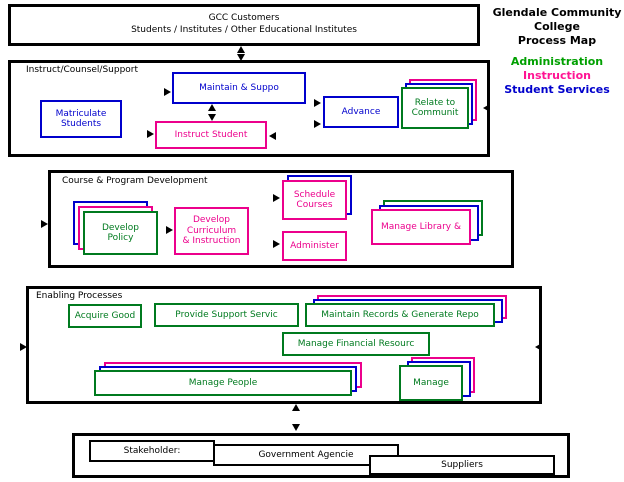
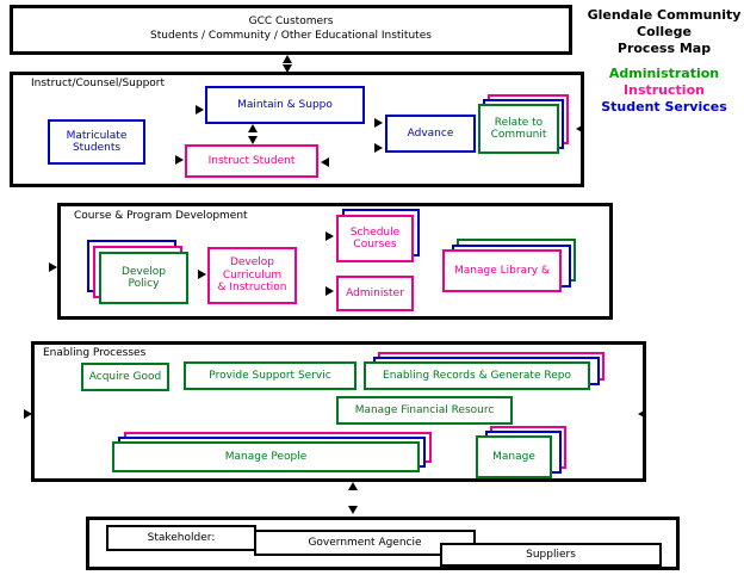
  Glendale Community
  College
  Process Map
  Administration
  Instruction
  Student Services
  GCC Customers
- Students / Institutes / Other Educational Institutes
+ Students / Community / Other Educational Institutes
  Instruct/Counsel/Support
  Matriculate
  Students
  Maintain & Suppo
  Instruct Student
  Advance
  Relate to
  Communit
  Course & Program Development
  Develop
  Policy
  Develop
  Curriculum
  & Instruction
  Schedule
  Courses
  Administer
  Manage Library &
  Enabling Processes
  Acquire Good
  Provide Support Servic
- Maintain Records & Generate Repo
+ Enabling Records & Generate Repo
  Manage Financial Resourc
  Manage People
  Manage
  Stakeholder:
  Government Agencie
  Suppliers
